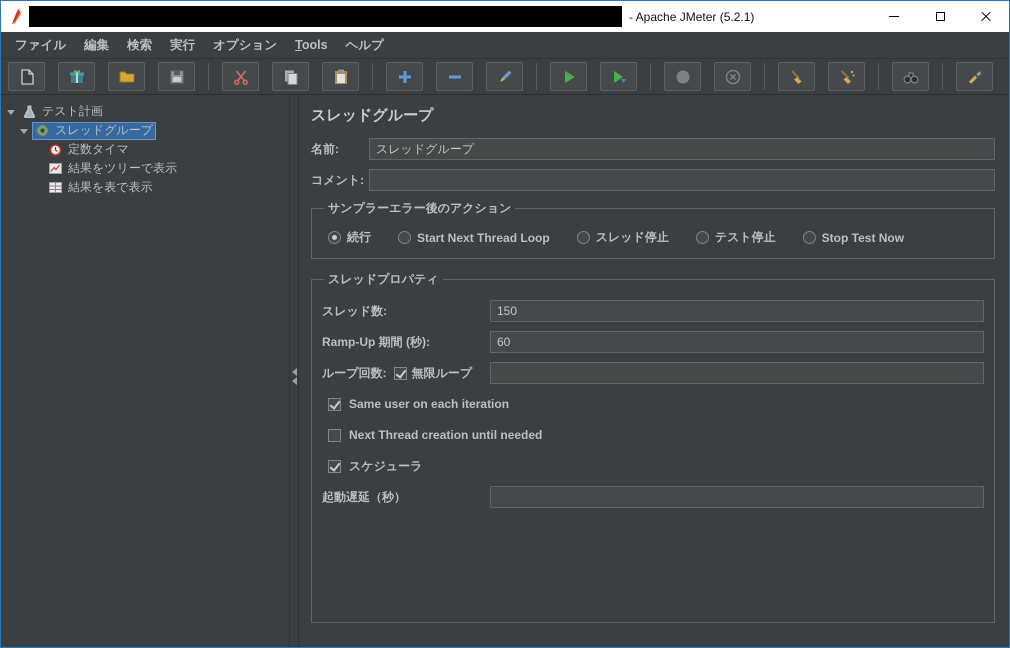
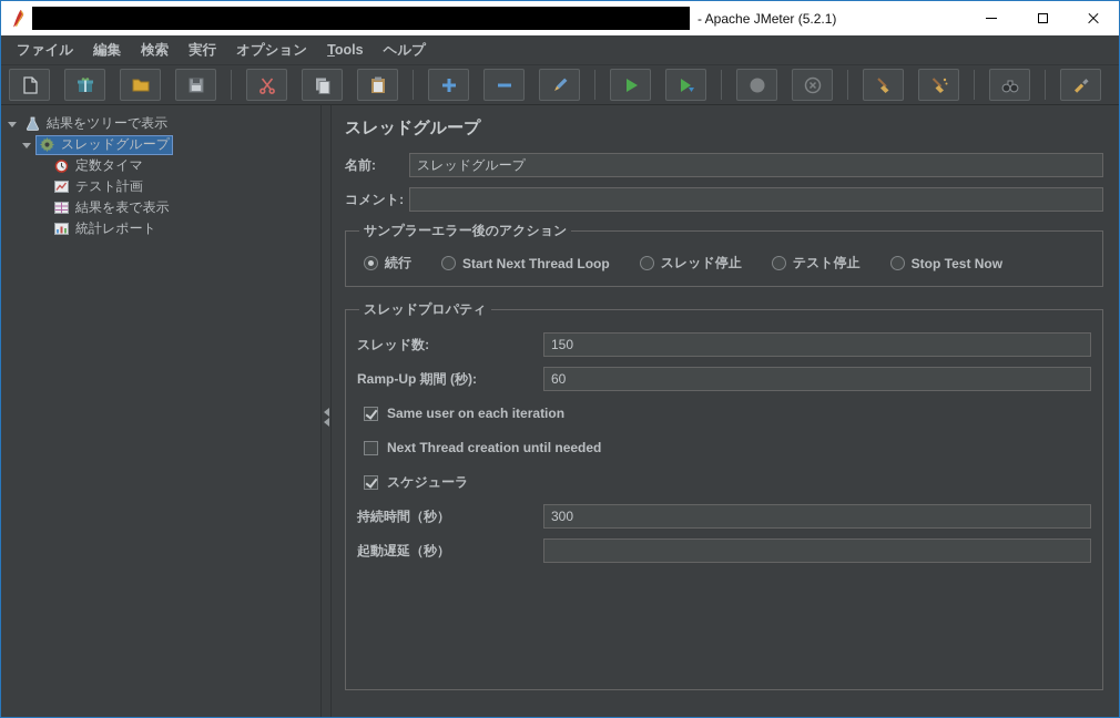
  - Apache JMeter (5.2.1)
  ファイル
  編集
  検索
  実行
  オプション
  Tools
  ヘルプ
- テスト計画
+ 結果をツリーで表示
  スレッドグループ
  定数タイマ
- 結果をツリーで表示
+ テスト計画
  結果を表で表示
+ 統計レポート
  スレッドグループ
  名前:
  スレッドグループ
  コメント:
  サンプラーエラー後のアクション
  続行
  Start Next Thread Loop
  スレッド停止
  テスト停止
  Stop Test Now
  スレッドプロパティ
  スレッド数:
  150
  Ramp-Up 期間 (秒):
  60
- ループ回数:
- 無限ループ
  Same user on each iteration
  Next Thread creation until needed
  スケジューラ
+ 持続時間（秒）
+ 300
  起動遅延（秒）
